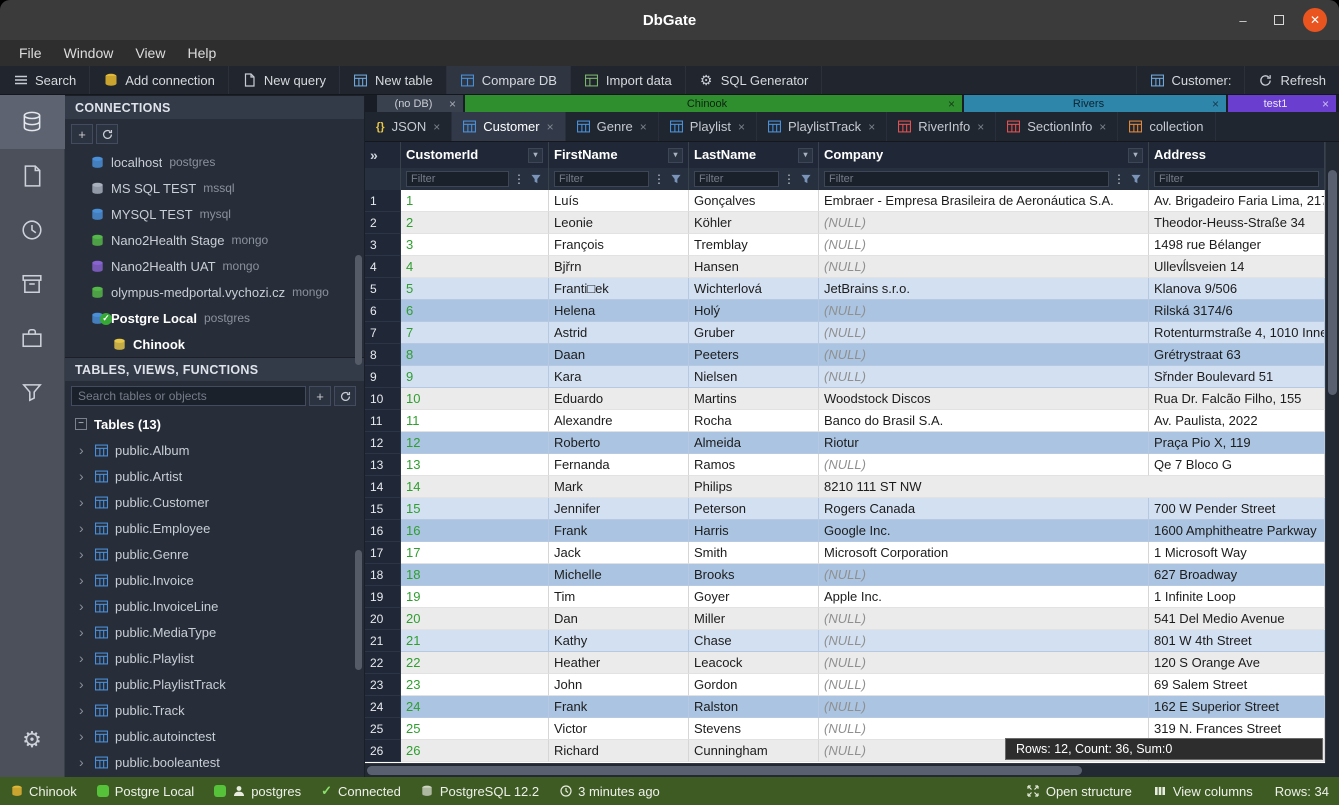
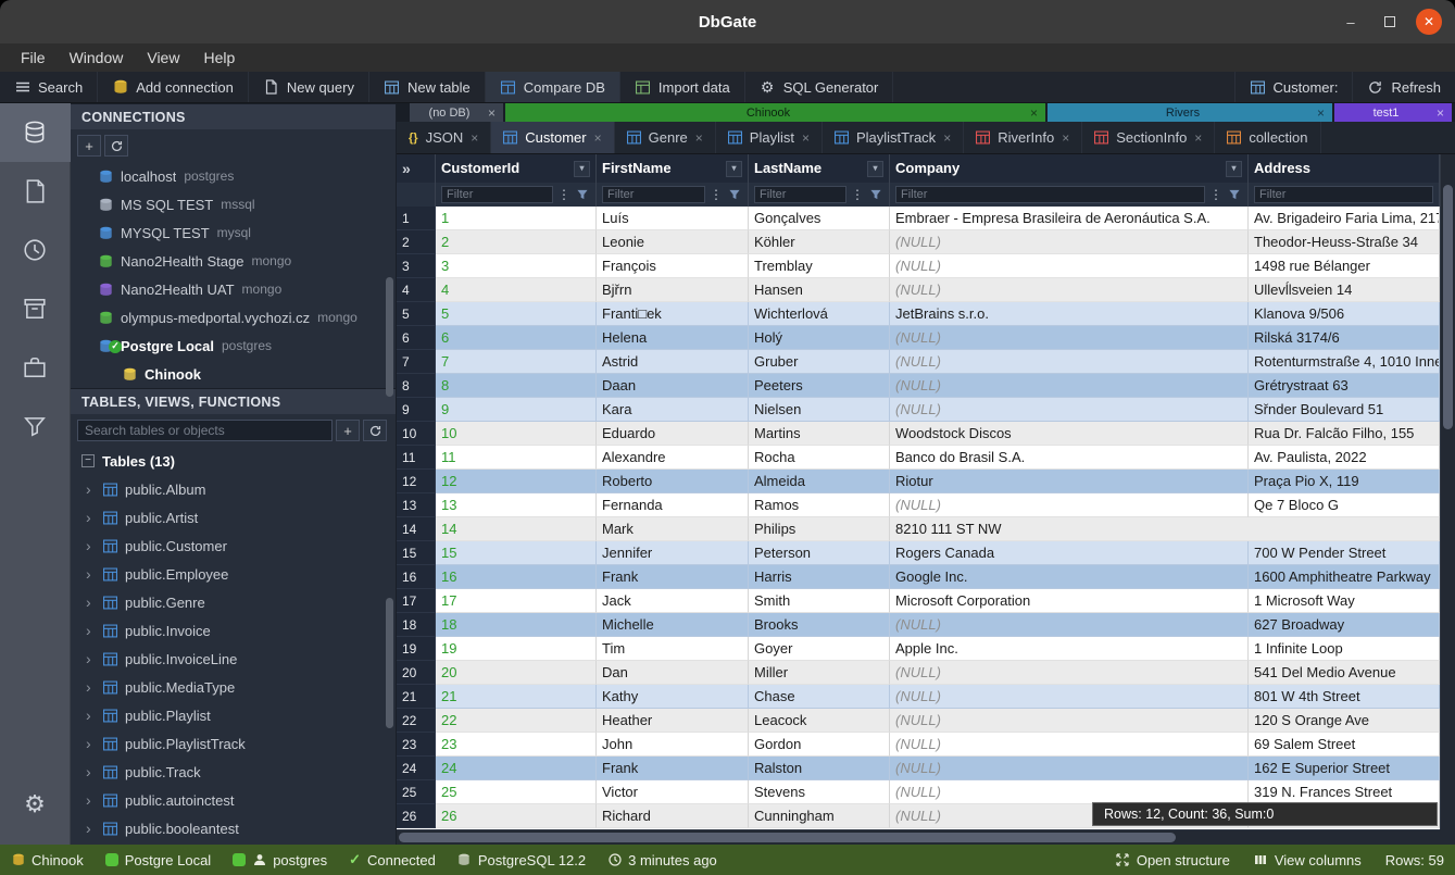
  DbGate
  –
  ✕
  File
  Window
  View
  Help
  Search
  Add connection
  New query
  New table
  Compare DB
  Import data
  ⚙
  SQL Generator
  Customer:
  Refresh
  ⚙
  CONNECTIONS
  +
  localhost
  postgres
  MS SQL TEST
  mssql
  MYSQL TEST
  mysql
  Nano2Health Stage
  mongo
  Nano2Health UAT
  mongo
  olympus-medportal.vychozi.cz
  mongo
  ✓
  Postgre Local
  postgres
  Chinook
  TABLES, VIEWS, FUNCTIONS
  Search tables or objects
  +
  −
  Tables (13)
  ›
  public.Album
  ›
  public.Artist
  ›
  public.Customer
  ›
  public.Employee
  ›
  public.Genre
  ›
  public.Invoice
  ›
  public.InvoiceLine
  ›
  public.MediaType
  ›
  public.Playlist
  ›
  public.PlaylistTrack
  ›
  public.Track
  ›
  public.autoinctest
  ›
  public.booleantest
  (no DB)
  ×
  Chinook
  ×
  Rivers
  ×
  test1
  ×
  {}
  JSON
  ×
  Customer
  ×
  Genre
  ×
  Playlist
  ×
  PlaylistTrack
  ×
  RiverInfo
  ×
  SectionInfo
  ×
  collection
  »
  CustomerId
  ▾
  FirstName
  ▾
  LastName
  ▾
  Company
  ▾
  Address
  Filter
  ⋮
  Filter
  ⋮
  Filter
  ⋮
  Filter
  ⋮
  Filter
  1
  1
  Luís
  Gonçalves
  Embraer - Empresa Brasileira de Aeronáutica S.A.
  Av. Brigadeiro Faria Lima, 21
  2
  2
  Leonie
  Köhler
  (NULL)
  Theodor-Heuss-Straße 34
  3
  3
  François
  Tremblay
  (NULL)
  1498 rue Bélanger
  4
  4
  Bjřrn
  Hansen
  (NULL)
  Ullevĺlsveien 14
  5
  5
  Franti□ek
  Wichterlová
  JetBrains s.r.o.
  Klanova 9/506
  6
  6
  Helena
  Holý
  (NULL)
  Rilská 3174/6
  7
  7
  Astrid
  Gruber
  (NULL)
  Rotenturmstraße 4, 1010 Inne
  8
  8
  Daan
  Peeters
  (NULL)
  Grétrystraat 63
  9
  9
  Kara
  Nielsen
  (NULL)
  Sřnder Boulevard 51
  10
  10
  Eduardo
  Martins
  Woodstock Discos
  Rua Dr. Falcão Filho, 155
  11
  11
  Alexandre
  Rocha
  Banco do Brasil S.A.
  Av. Paulista, 2022
  12
  12
  Roberto
  Almeida
  Riotur
  Praça Pio X, 119
  13
  13
  Fernanda
  Ramos
  (NULL)
  Qe 7 Bloco G
  14
  14
  Mark
  Philips
  8210 111 ST NW
  15
  15
  Jennifer
  Peterson
  Rogers Canada
  700 W Pender Street
  16
  16
  Frank
  Harris
  Google Inc.
  1600 Amphitheatre Parkway
  17
  17
  Jack
  Smith
  Microsoft Corporation
  1 Microsoft Way
  18
  18
  Michelle
  Brooks
  (NULL)
  627 Broadway
  19
  19
  Tim
  Goyer
  Apple Inc.
  1 Infinite Loop
  20
  20
  Dan
  Miller
  (NULL)
  541 Del Medio Avenue
  21
  21
  Kathy
  Chase
  (NULL)
  801 W 4th Street
  22
  22
  Heather
  Leacock
  (NULL)
  120 S Orange Ave
  23
  23
  John
  Gordon
  (NULL)
  69 Salem Street
  24
  24
  Frank
  Ralston
  (NULL)
  162 E Superior Street
  25
  25
  Victor
  Stevens
  (NULL)
  319 N. Frances Street
  26
  26
  Richard
  Cunningham
  (NULL)
  Rows: 12, Count: 36, Sum:0
  Chinook
  Postgre Local
  postgres
  ✓
  Connected
  PostgreSQL 12.2
  3 minutes ago
  Open structure
  View columns
- Rows: 34
+ Rows: 59
